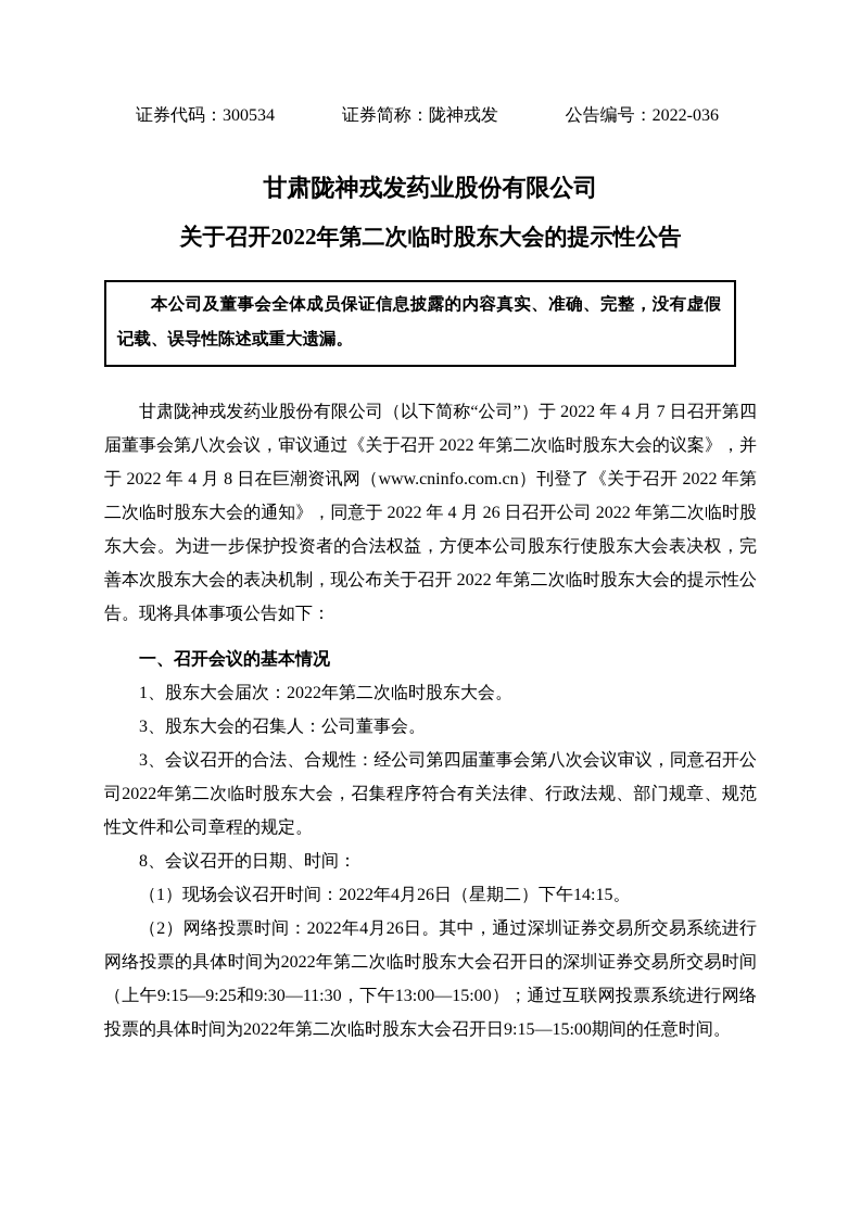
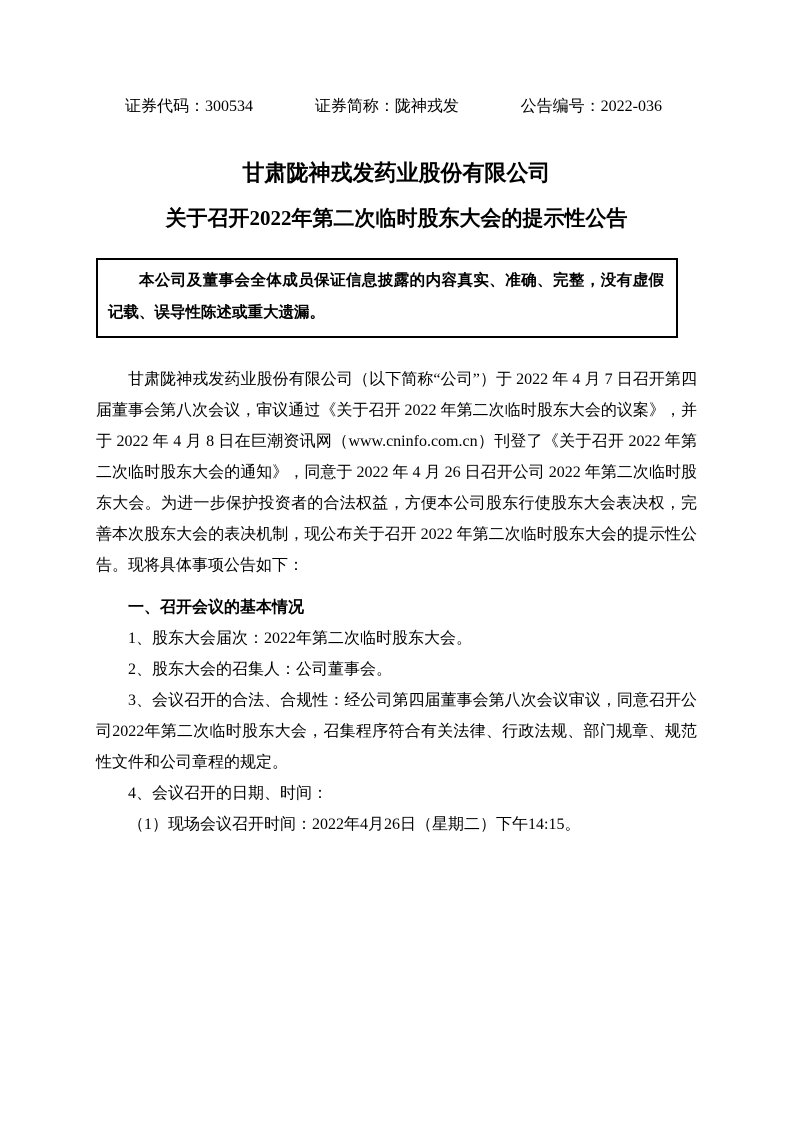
  证券代码：300534
  证券简称：陇神戎发
  公告编号：2022-036
  甘肃陇神戎发药业股份有限公司
  关于召开2022年第二次临时股东大会的提示性公告
  本公司及董事会全体成员保证信息披露的内容真实、准确、完整，没有虚假记载、误导性陈述或重大遗漏。
  甘肃陇神戎发药业股份有限公司（以下简称“公司”）于 2022 年 4 月 7 日召开第四届董事会第八次会议，审议通过《关于召开 2022 年第二次临时股东大会的议案》，并于 2022 年 4 月 8 日在巨潮资讯网（www.cninfo.com.cn）刊登了《关于召开 2022 年第二次临时股东大会的通知》，同意于 2022 年 4 月 26 日召开公司 2022 年第二次临时股东大会。为进一步保护投资者的合法权益，方便本公司股东行使股东大会表决权，完善本次股东大会的表决机制，现公布关于召开 2022 年第二次临时股东大会的提示性公告。现将具体事项公告如下：
  一、召开会议的基本情况
  1、股东大会届次：2022年第二次临时股东大会。
- 3、股东大会的召集人：公司董事会。
+ 2、股东大会的召集人：公司董事会。
  3、会议召开的合法、合规性：经公司第四届董事会第八次会议审议，同意召开公司2022年第二次临时股东大会，召集程序符合有关法律、行政法规、部门规章、规范性文件和公司章程的规定。
- 8、会议召开的日期、时间：
+ 4、会议召开的日期、时间：
  （1）现场会议召开时间：2022年4月26日（星期二）下午14:15。
- （2）网络投票时间：2022年4月26日。其中，通过深圳证券交易所交易系统进行网络投票的具体时间为2022年第二次临时股东大会召开日的深圳证券交易所交易时间（上午9:15—9:25和9:30—11:30，下午13:00—15:00）；通过互联网投票系统进行网络投票的具体时间为2022年第二次临时股东大会召开日9:15—15:00期间的任意时间。
